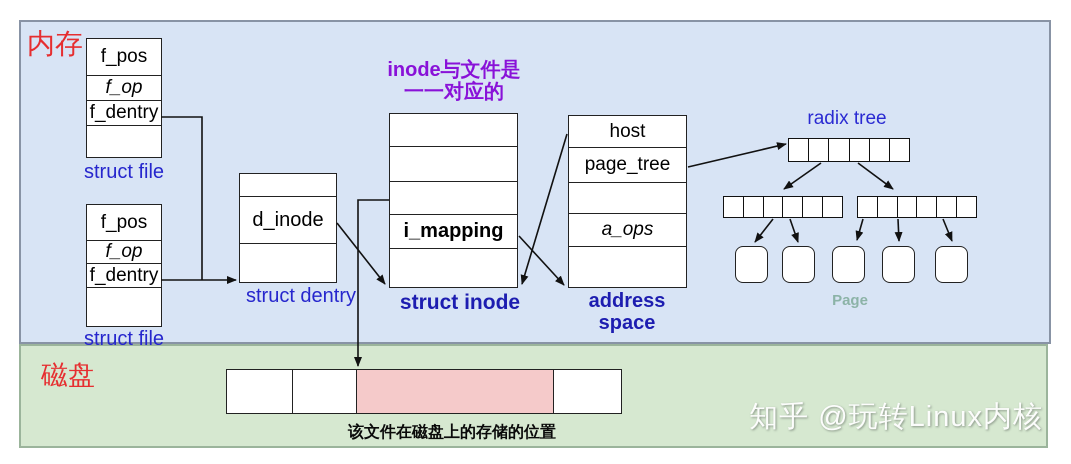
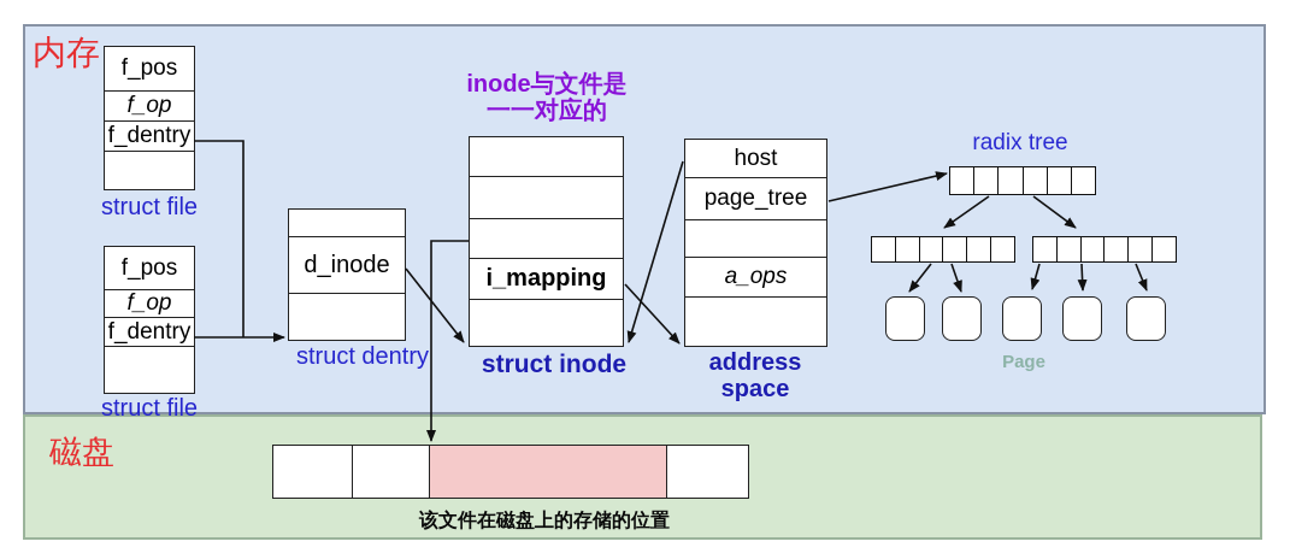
  内存
  磁盘
  f_pos
  f_op
  f_dentry
  struct file
  f_pos
  f_op
  f_dentry
  struct file
  d_inode
  struct dentry
  i_mapping
  struct inode
  host
  page_tree
  a_ops
  address
  space
  inode与文件是
  一一对应的
  radix tree
  Page
  该文件在磁盘上的存储的位置
- 知乎 @玩转Linux内核
